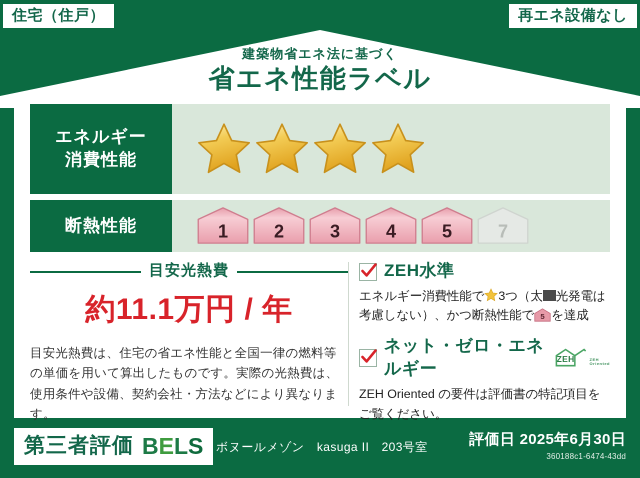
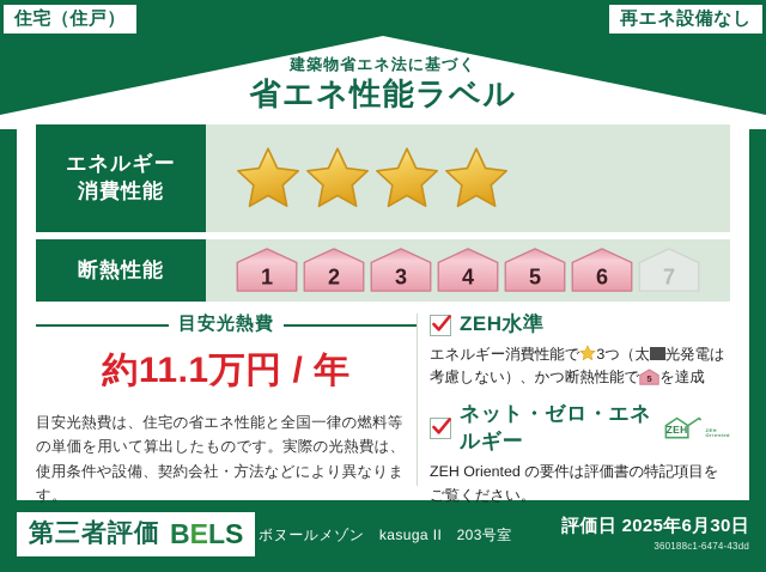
  住宅（住戸）
  再エネ設備なし
  建築物省エネ法に基づく
  省エネ性能ラベル
  エネルギー
  消費性能
  断熱性能
  1
  2
  3
  4
  5
+ 6
  7
  目安光熱費
  約11.1万円 / 年
  目安光熱費は、住宅の省エネ性能と全国一律の燃料等の単価を用いて算出したものです。実際の光熱費は、使用条件や設備、契約会社・方法などにより異なります。
  ZEH水準
  エネルギー消費性能で 3つ（太 光発電は考慮しない）、かつ断熱性能で
  5
  を達成
  ネット・ゼロ・エネルギー
  ZEH
  ZEH Oriented の要件は評価書の特記項目をご覧ください。
  第三者評価
  BELS
  ボヌールメゾン kasuga II 203号室
  評価日 2025年6月30日
  360188c1-6474-43dd
